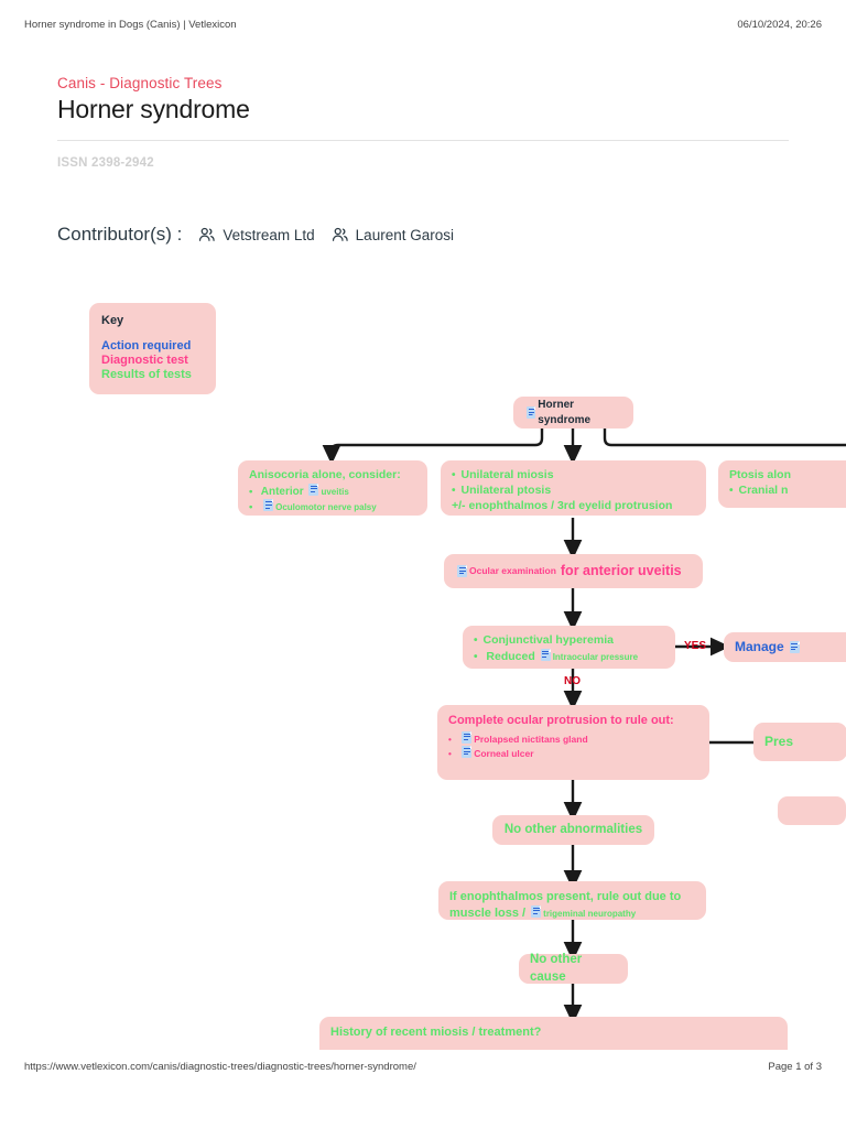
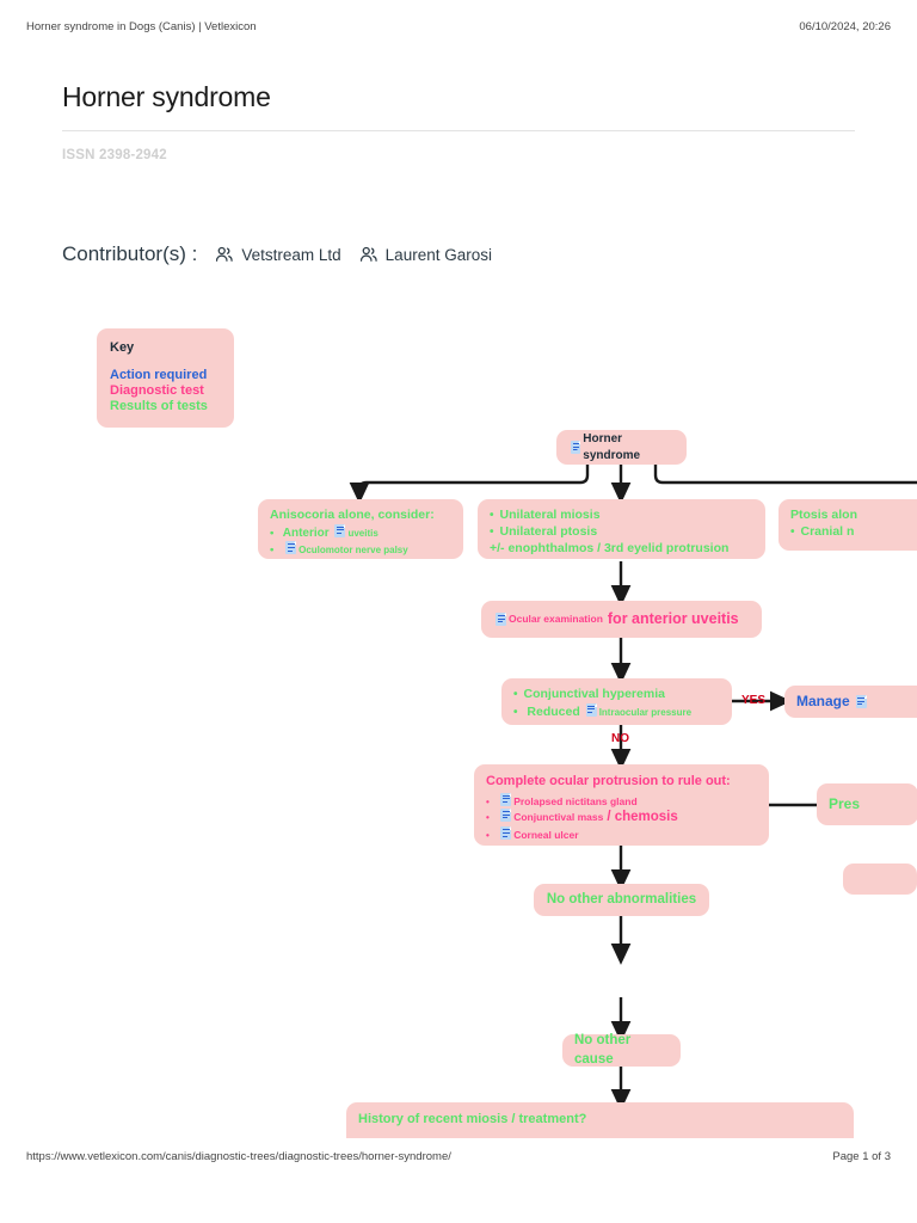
  Horner syndrome in Dogs (Canis) | Vetlexicon
  06/10/2024, 20:26
- Canis - Diagnostic Trees
  Horner syndrome
  ISSN 2398-2942
  Contributor(s) :
  Vetstream Ltd
  Laurent Garosi
  Key
  Action required
  Diagnostic test
  Results of tests
  Horner syndrome
  Anisocoria alone, consider:
  Anterior uveitis
  Oculomotor nerve palsy
  Unilateral miosis
  Unilateral ptosis
  +/- enophthalmos / 3rd eyelid protrusion
  Ptosis alon
  Cranial n
  Ocular examination
  for anterior uveitis
  Conjunctival hyperemia
  Reduced Intraocular pressure
  YES
  NO
  Manage
  Complete ocular protrusion to rule out:
  Prolapsed nictitans gland
+ Conjunctival mass / chemosis
  Corneal ulcer
  Pres
  No other abnormalities
- If enophthalmos present, rule out due to
- muscle loss / trigeminal neuropathy
  No other cause
  History of recent miosis / treatment?
  https://www.vetlexicon.com/canis/diagnostic-trees/diagnostic-trees/horner-syndrome/
  Page 1 of 3
